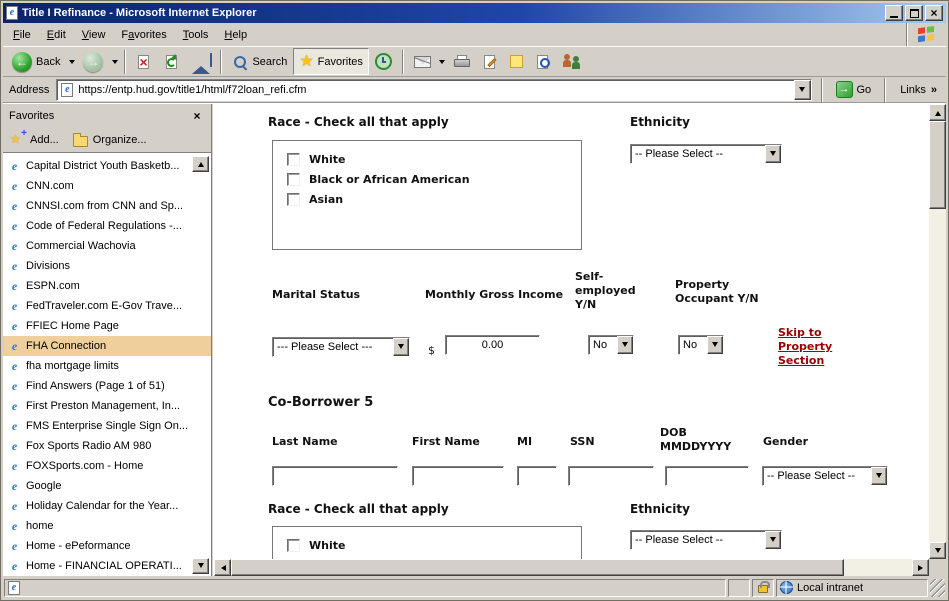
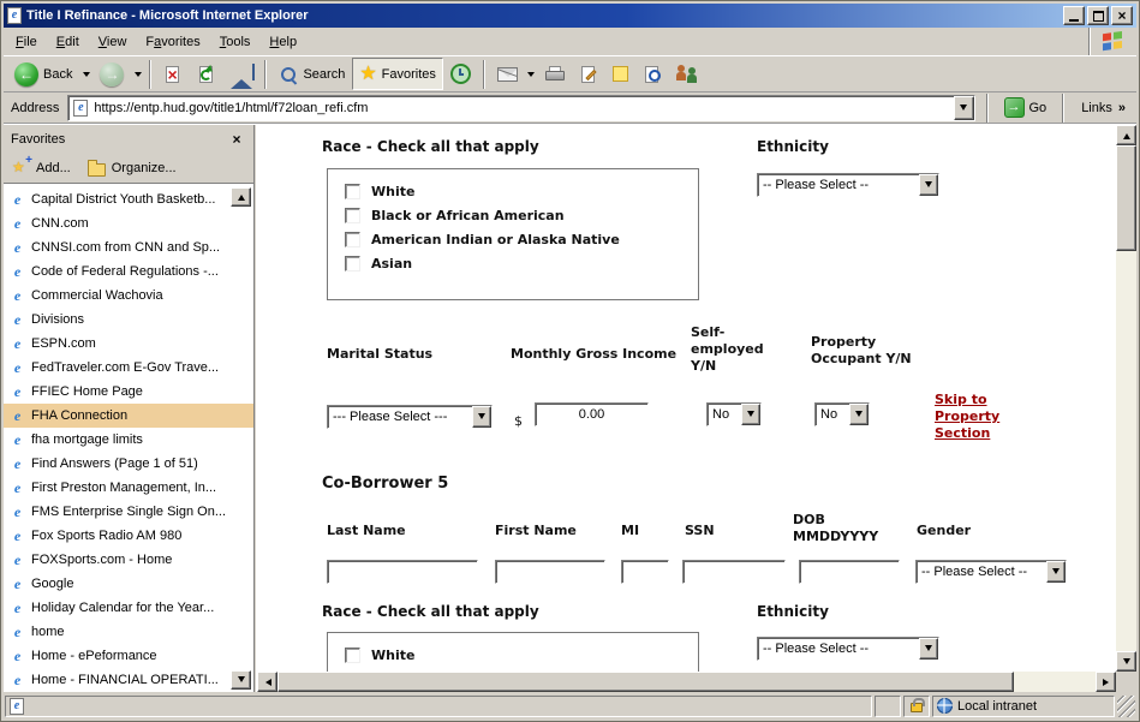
  e
  Title I Refinance - Microsoft Internet Explorer
  ×
  File
  Edit
  View
  Favorites
  Tools
  Help
  ←
  Back
  →
  ×
  Search
  ★
  Favorites
  Address
  e
  https://entp.hud.gov/title1/html/f72loan_refi.cfm
  →
  Go
  Links
  »
  Favorites
  ×
  Add...
  Organize...
  e
  Capital District Youth Basketb...
  e
  CNN.com
  e
  CNNSI.com from CNN and Sp...
  e
  Code of Federal Regulations -...
  e
  Commercial Wachovia
  e
  Divisions
  e
  ESPN.com
  e
  FedTraveler.com E-Gov Trave...
  e
  FFIEC Home Page
  e
  FHA Connection
  e
  fha mortgage limits
  e
  Find Answers (Page 1 of 51)
  e
  First Preston Management, In...
  e
  FMS Enterprise Single Sign On...
  e
  Fox Sports Radio AM 980
  e
  FOXSports.com - Home
  e
  Google
  e
  Holiday Calendar for the Year...
  e
  home
  e
  Home - ePeformance
  e
  Home - FINANCIAL OPERATI...
  Race - Check all that apply
  Ethnicity
  White
  Black or African American
+ American Indian or Alaska Native
  Asian
  -- Please Select --
  Marital Status
  Monthly Gross Income
  Self-
  employed
  Y/N
  Property
  Occupant Y/N
  --- Please Select ---
  $
  0.00
  No
  No
  Skip to Property Section
  Co-Borrower 5
  Last Name
  First Name
  MI
  SSN
  DOB
  MMDDYYYY
  Gender
  -- Please Select --
  Race - Check all that apply
  Ethnicity
  White
  -- Please Select --
  e
  Local intranet
